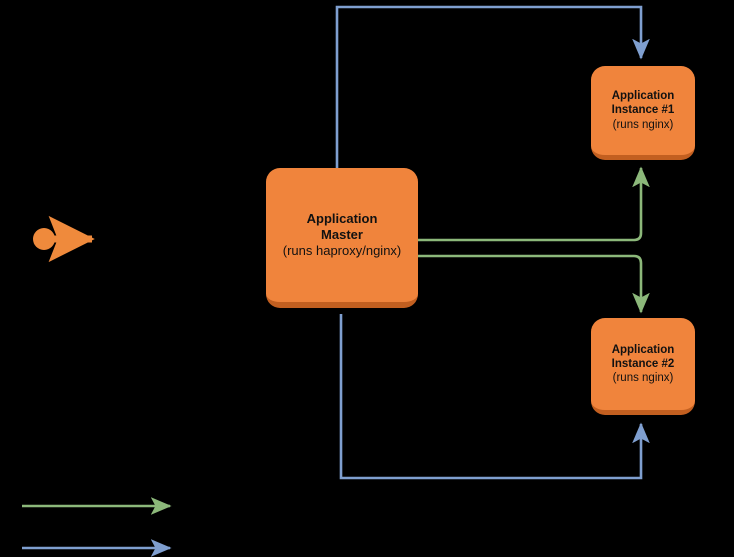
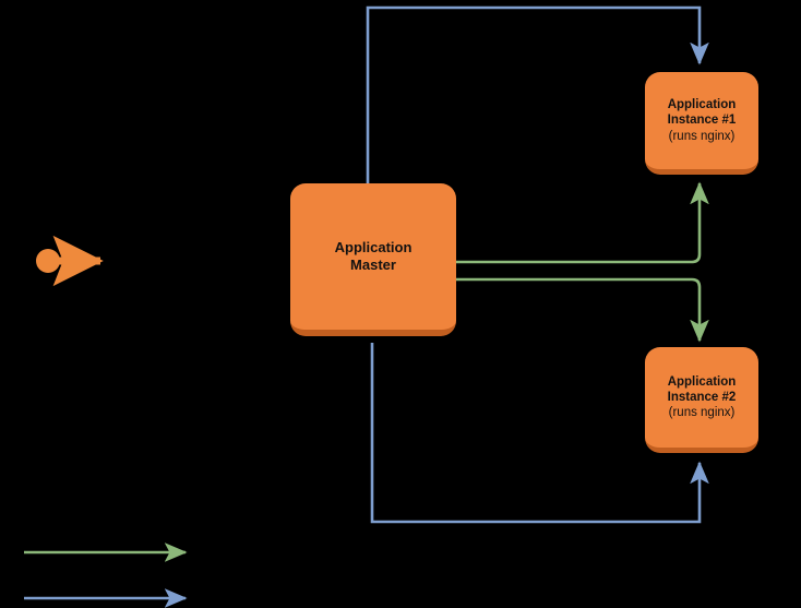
  Application
  Master
- (runs haproxy/nginx)
  Application
  Instance #1
  (runs nginx)
  Application
  Instance #2
  (runs nginx)
